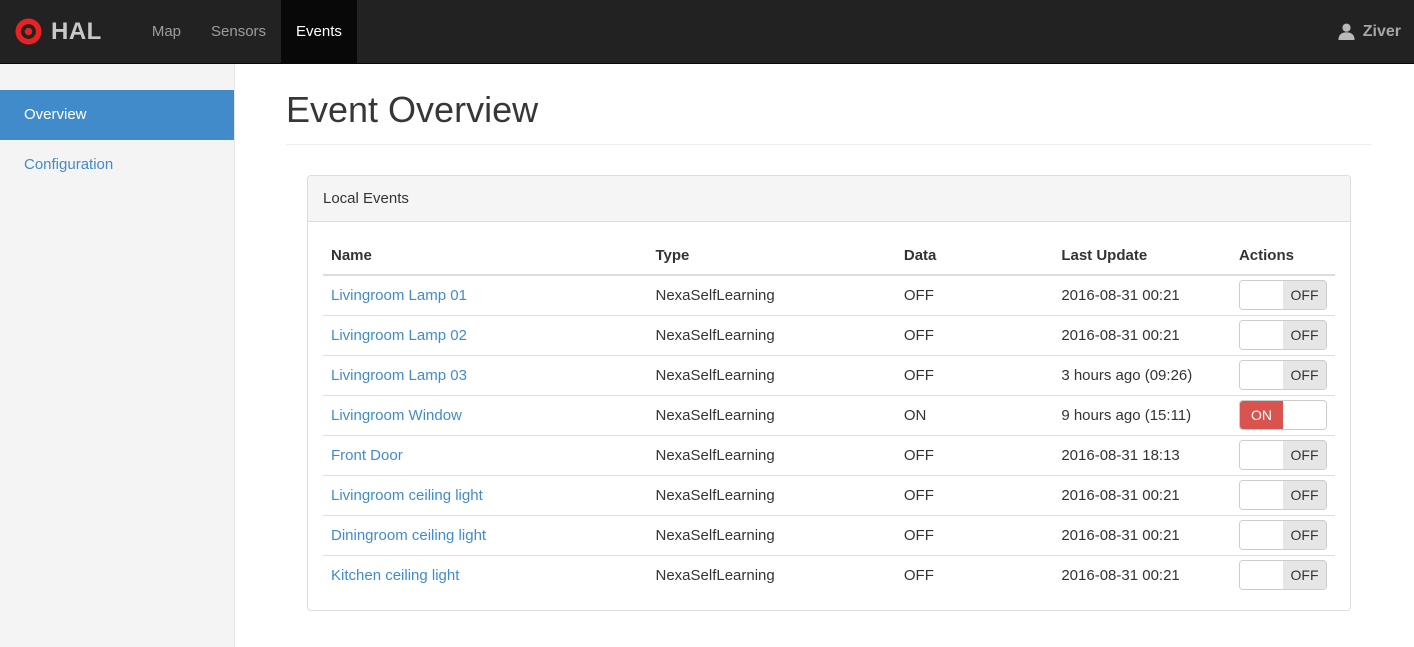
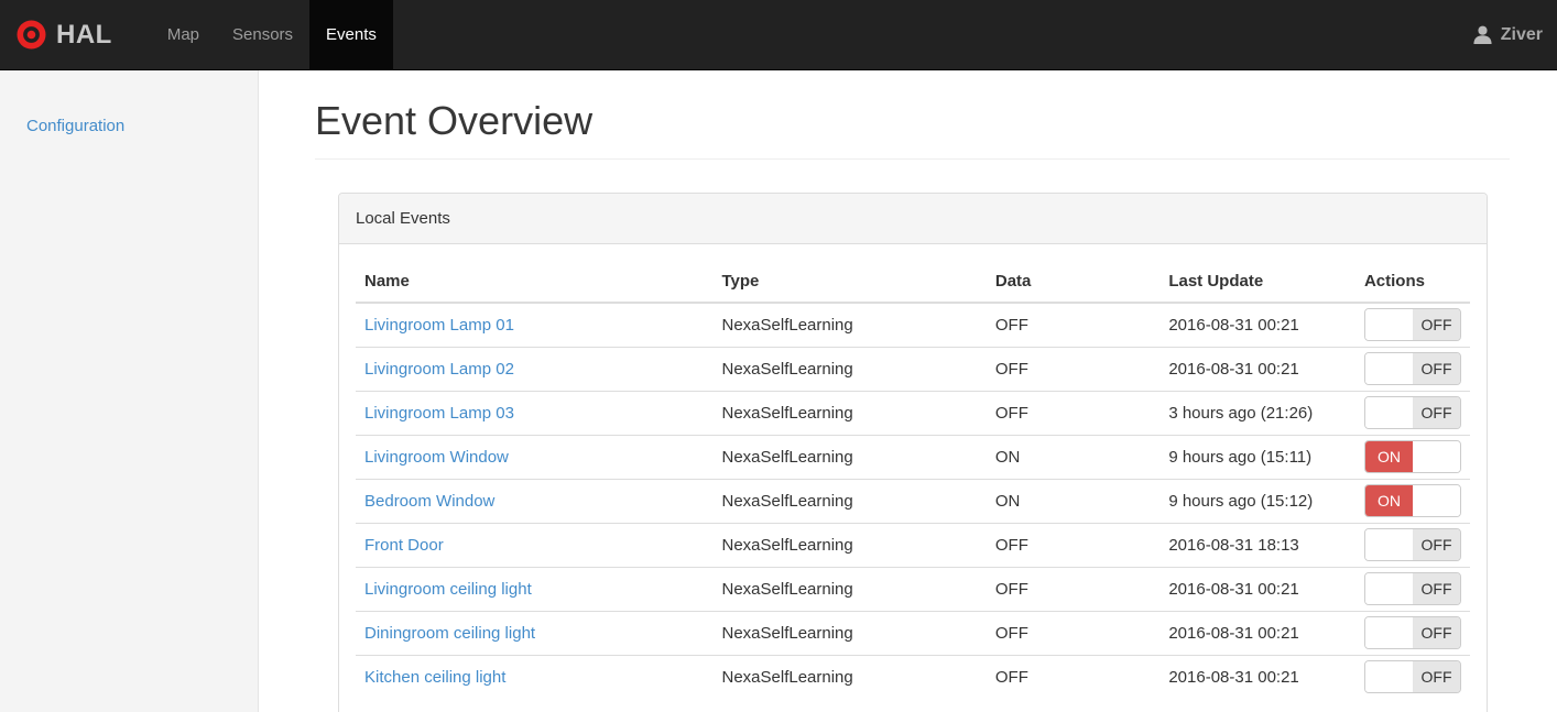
  HAL
  Map
  Sensors
  Events
  Ziver
- Overview
  Configuration
  Event Overview
  Local Events
  Name	Type	Data	Last Update	Actions
  Livingroom Lamp 01	NexaSelfLearning	OFF	2016-08-31 00:21	OFF
  Livingroom Lamp 02	NexaSelfLearning	OFF	2016-08-31 00:21	OFF
- Livingroom Lamp 03	NexaSelfLearning	OFF	3 hours ago (09:26)	OFF
+ Livingroom Lamp 03	NexaSelfLearning	OFF	3 hours ago (21:26)	OFF
  Livingroom Window	NexaSelfLearning	ON	9 hours ago (15:11)	ON
+ Bedroom Window	NexaSelfLearning	ON	9 hours ago (15:12)	ON
  Front Door	NexaSelfLearning	OFF	2016-08-31 18:13	OFF
  Livingroom ceiling light	NexaSelfLearning	OFF	2016-08-31 00:21	OFF
  Diningroom ceiling light	NexaSelfLearning	OFF	2016-08-31 00:21	OFF
  Kitchen ceiling light	NexaSelfLearning	OFF	2016-08-31 00:21	OFF
